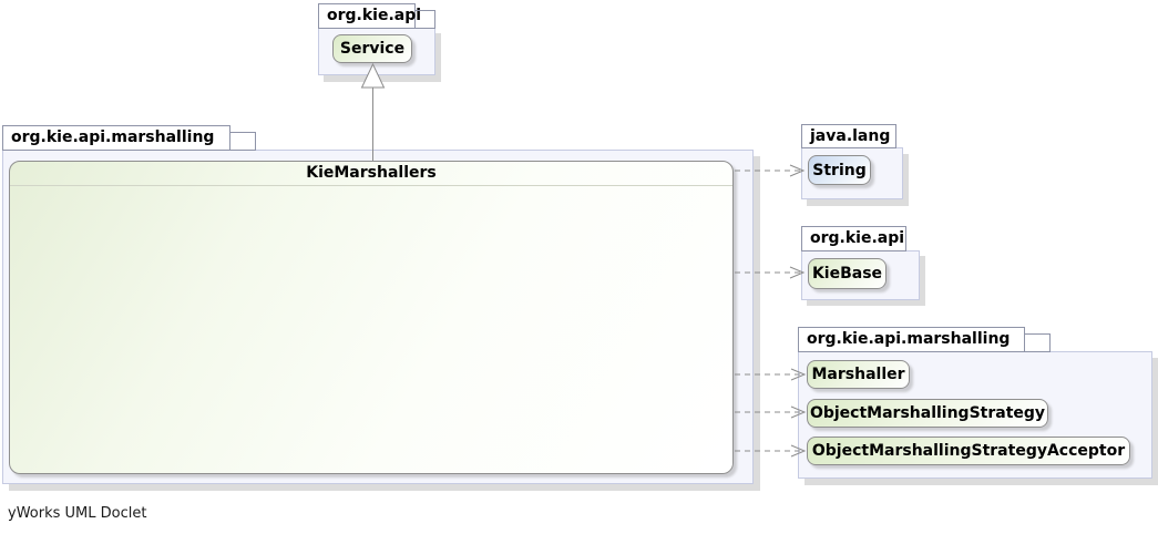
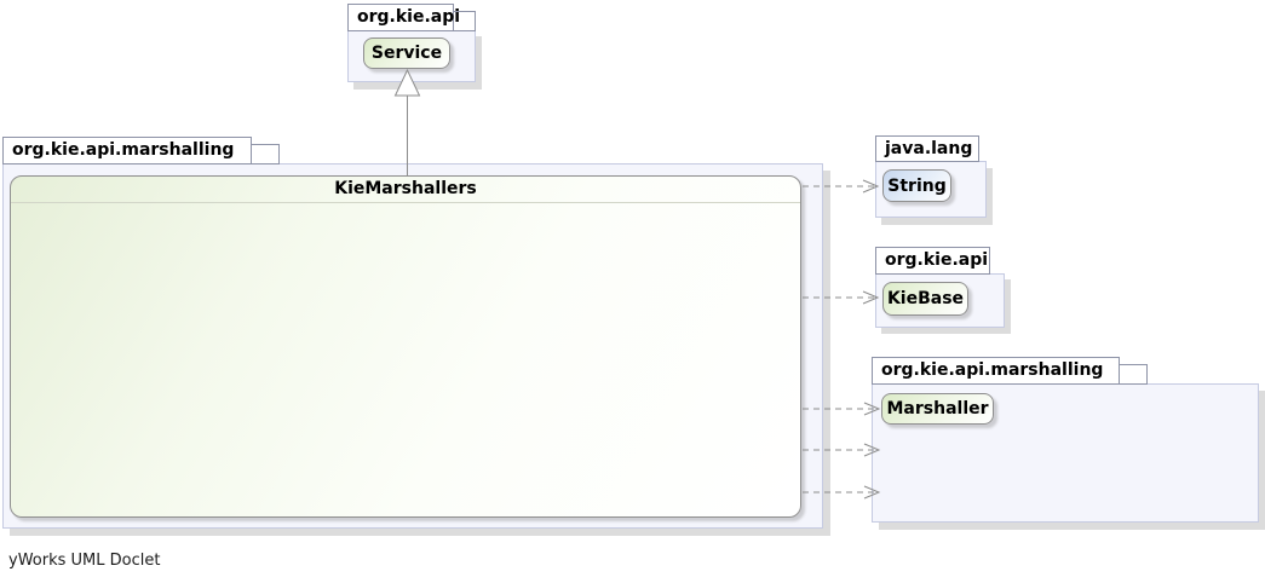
  org.kie.api
  Service
  org.kie.api.marshalling
  KieMarshallers
  java.lang
  String
  org.kie.api
  KieBase
  org.kie.api.marshalling
  Marshaller
- ObjectMarshallingStrategy
- ObjectMarshallingStrategyAcceptor
  yWorks UML Doclet
